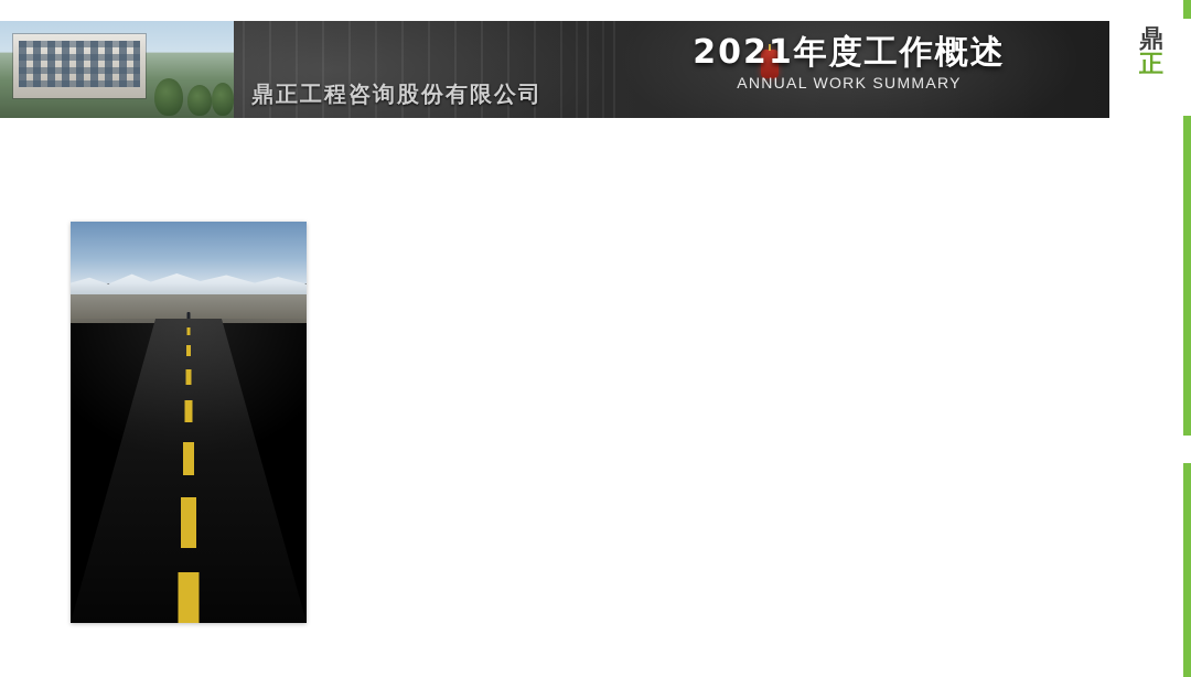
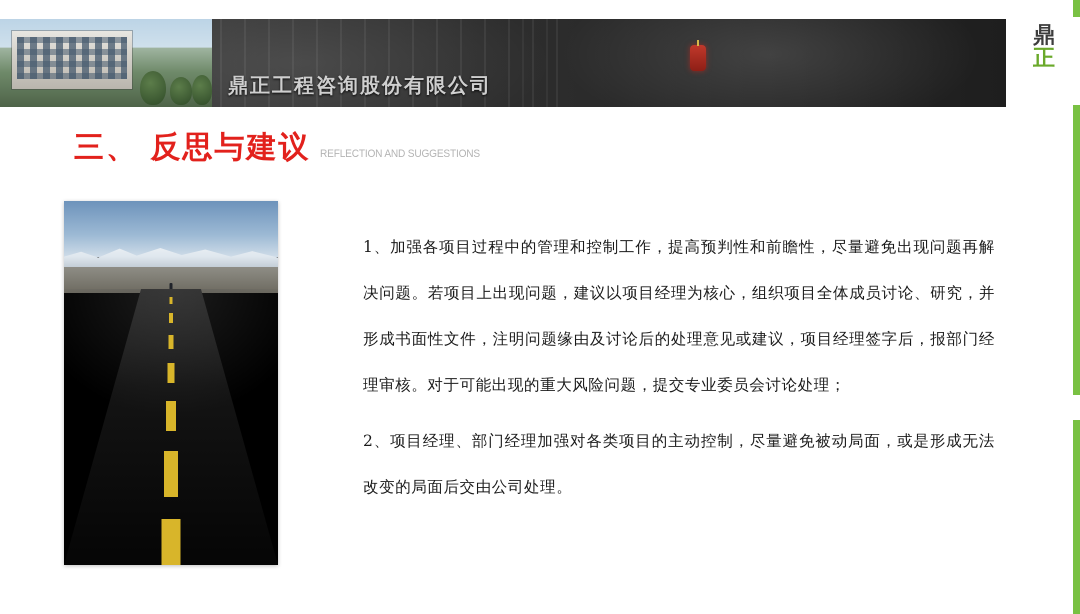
  鼎正工程咨询股份有限公司
- 2021年度工作概述
- ANNUAL WORK SUMMARY
  鼎
  正
+ 三、 反思与建议
+ REFLECTION AND SUGGESTIONS
+ 1、加强各项目过程中的管理和控制工作，提高预判性和前瞻性，尽量避免出现问题再解决问题。若项目上出现问题，建议以项目经理为核心，组织项目全体成员讨论、研究，并形成书面性文件，注明问题缘由及讨论后的处理意见或建议，项目经理签字后，报部门经理审核。对于可能出现的重大风险问题，提交专业委员会讨论处理；
+ 2、项目经理、部门经理加强对各类项目的主动控制，尽量避免被动局面，或是形成无法改变的局面后交由公司处理。
